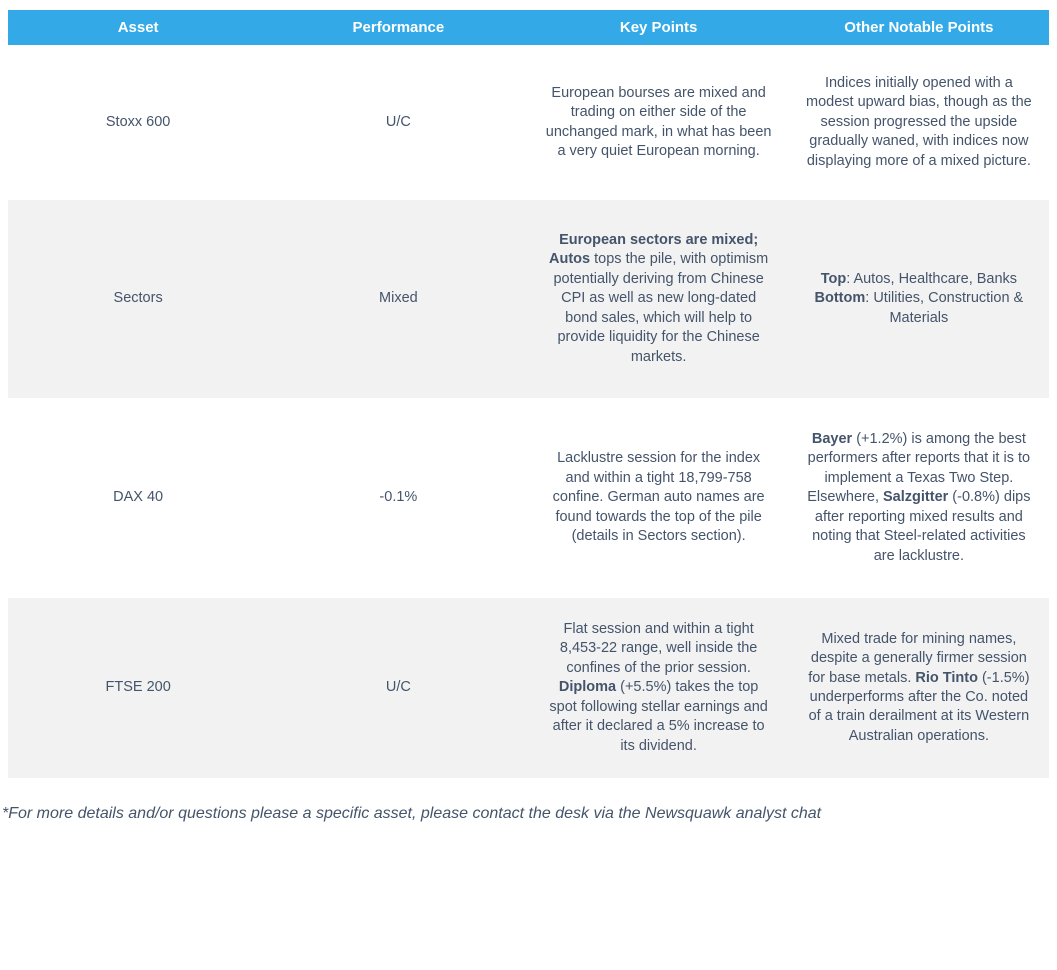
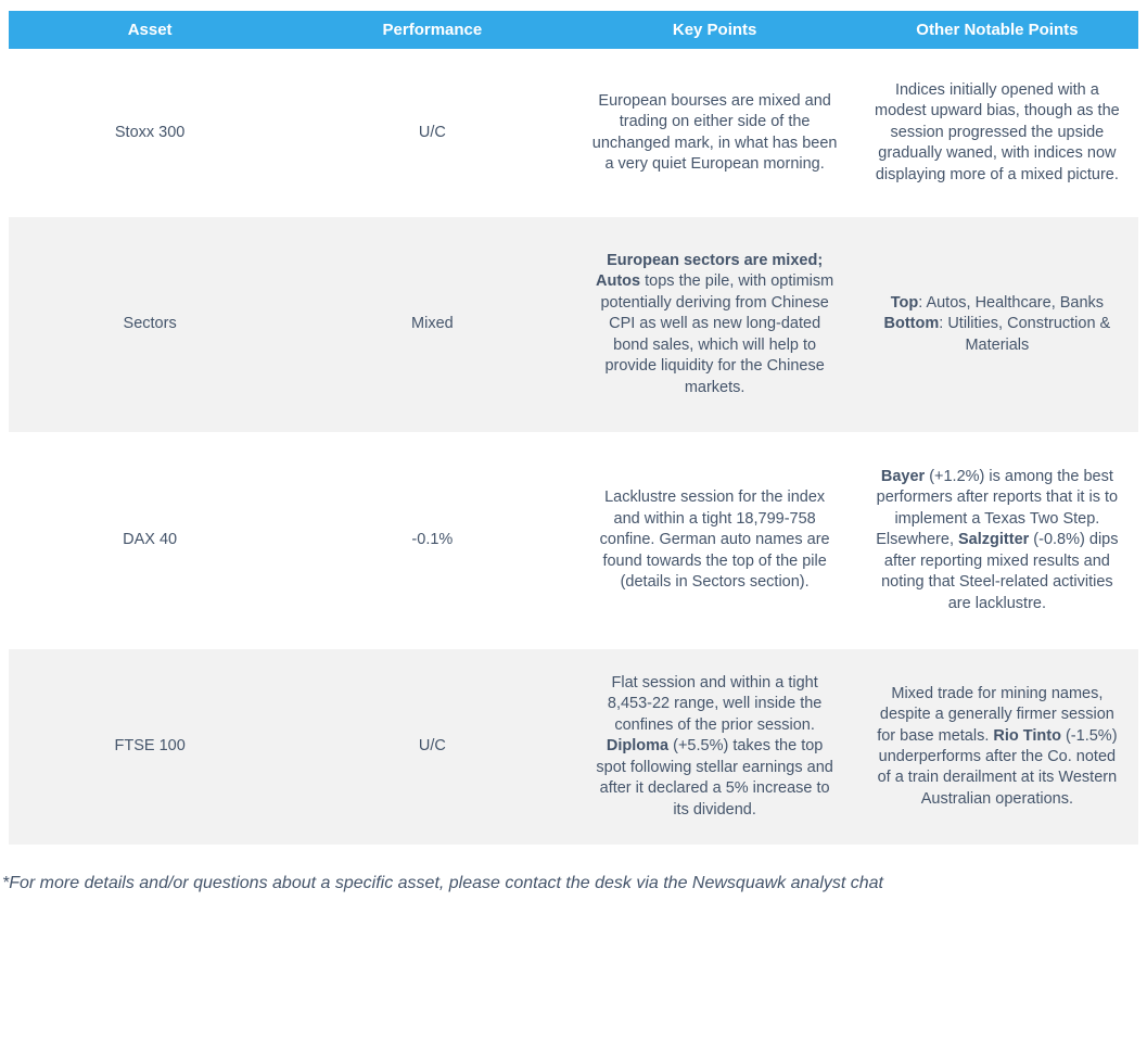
  Asset	Performance	Key Points	Other Notable Points
- Stoxx 600	U/C	European bourses are mixed and trading on either side of the unchanged mark, in what has been a very quiet European morning.	Indices initially opened with a modest upward bias, though as the session progressed the upside gradually waned, with indices now displaying more of a mixed picture.
+ Stoxx 300	U/C	European bourses are mixed and trading on either side of the unchanged mark, in what has been a very quiet European morning.	Indices initially opened with a modest upward bias, though as the session progressed the upside gradually waned, with indices now displaying more of a mixed picture.
  Sectors	Mixed	European sectors are mixed; Autos tops the pile, with optimism potentially deriving from Chinese CPI as well as new long-dated bond sales, which will help to provide liquidity for the Chinese markets.	Top: Autos, Healthcare, Banks Bottom: Utilities, Construction & Materials
  DAX 40	-0.1%	Lacklustre session for the index and within a tight 18,799-758 confine. German auto names are found towards the top of the pile (details in Sectors section).	Bayer (+1.2%) is among the best performers after reports that it is to implement a Texas Two Step. Elsewhere, Salzgitter (-0.8%) dips after reporting mixed results and noting that Steel-related activities are lacklustre.
- FTSE 200	U/C	Flat session and within a tight 8,453-22 range, well inside the confines of the prior session. Diploma (+5.5%) takes the top spot following stellar earnings and after it declared a 5% increase to its dividend.	Mixed trade for mining names, despite a generally firmer session for base metals. Rio Tinto (-1.5%) underperforms after the Co. noted of a train derailment at its Western Australian operations.
+ FTSE 100	U/C	Flat session and within a tight 8,453-22 range, well inside the confines of the prior session. Diploma (+5.5%) takes the top spot following stellar earnings and after it declared a 5% increase to its dividend.	Mixed trade for mining names, despite a generally firmer session for base metals. Rio Tinto (-1.5%) underperforms after the Co. noted of a train derailment at its Western Australian operations.
- *For more details and/or questions please a specific asset, please contact the desk via the Newsquawk analyst chat
+ *For more details and/or questions about a specific asset, please contact the desk via the Newsquawk analyst chat
